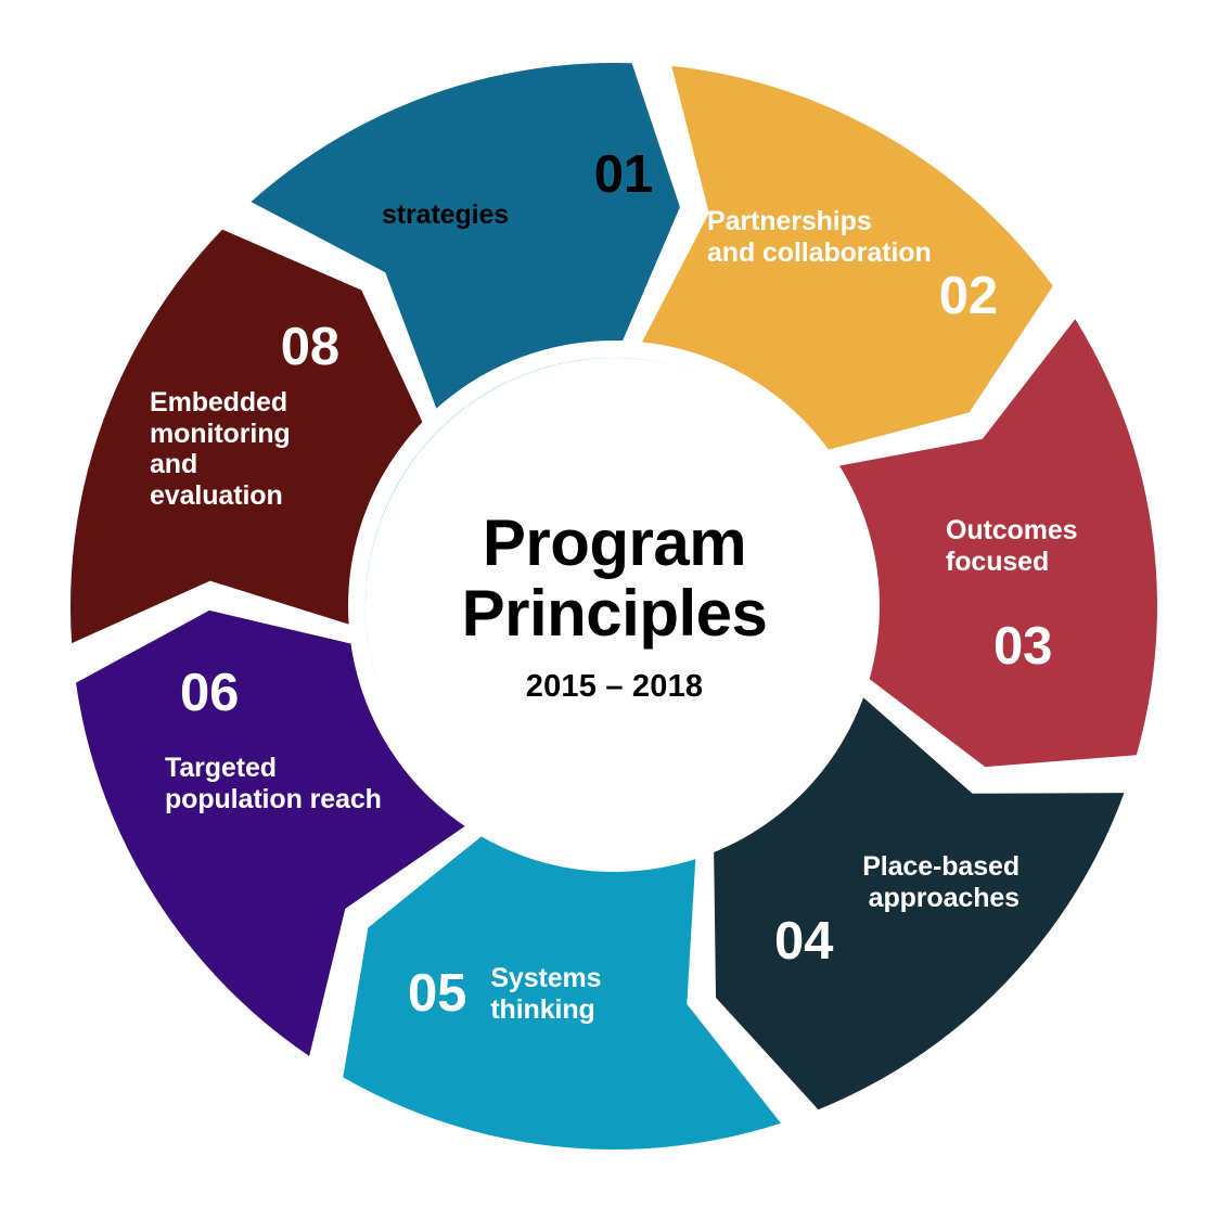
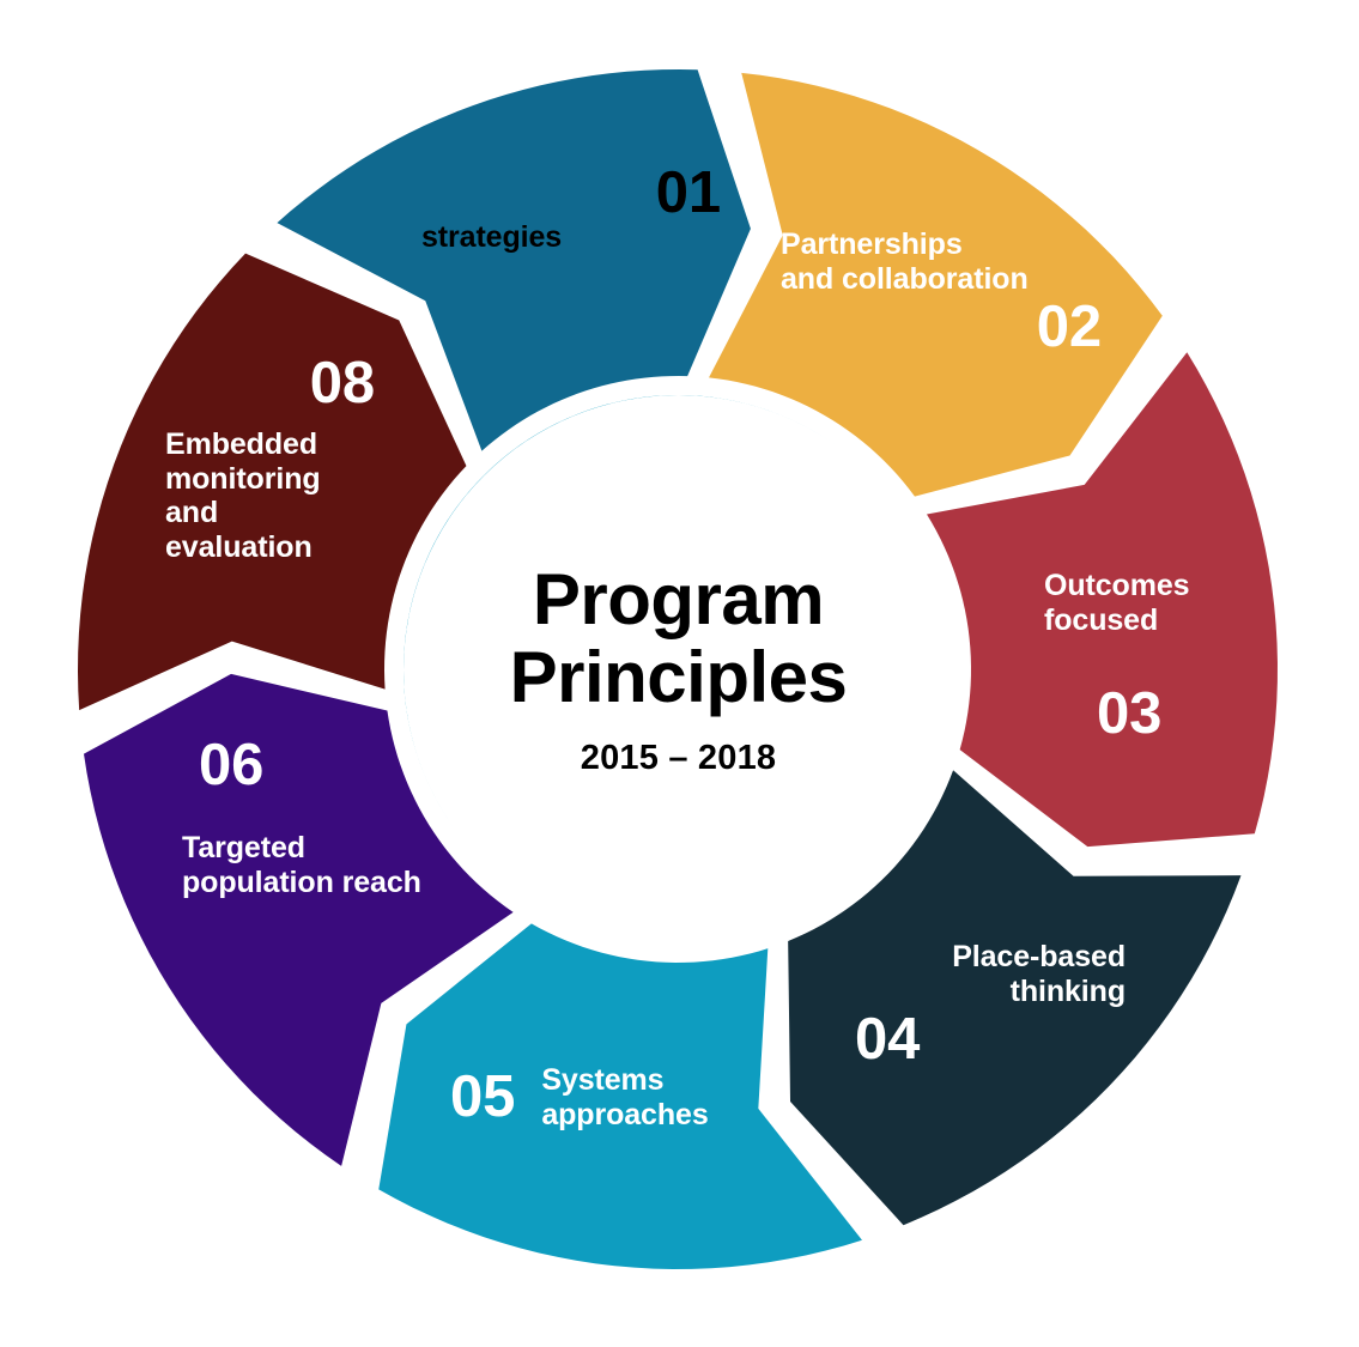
  01
  strategies
  Partnerships
  and collaboration
  02
  Outcomes
  focused
  03
  Place-based
- approaches
+ thinking
  04
  05
  Systems
- thinking
+ approaches
  06
  Targeted
  population reach
  08
  Embedded
  monitoring
  and
  evaluation
  Program
  Principles
  2015 – 2018
